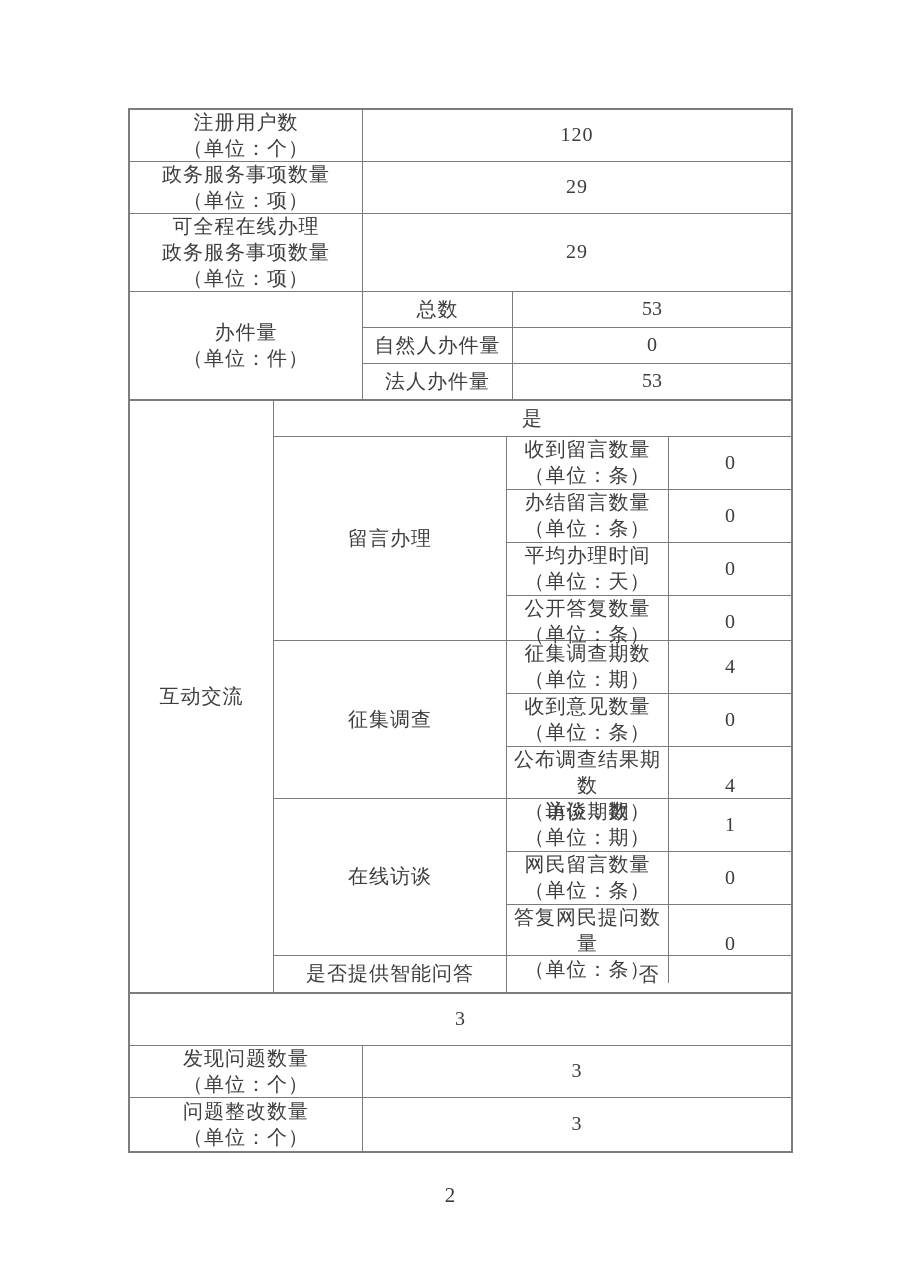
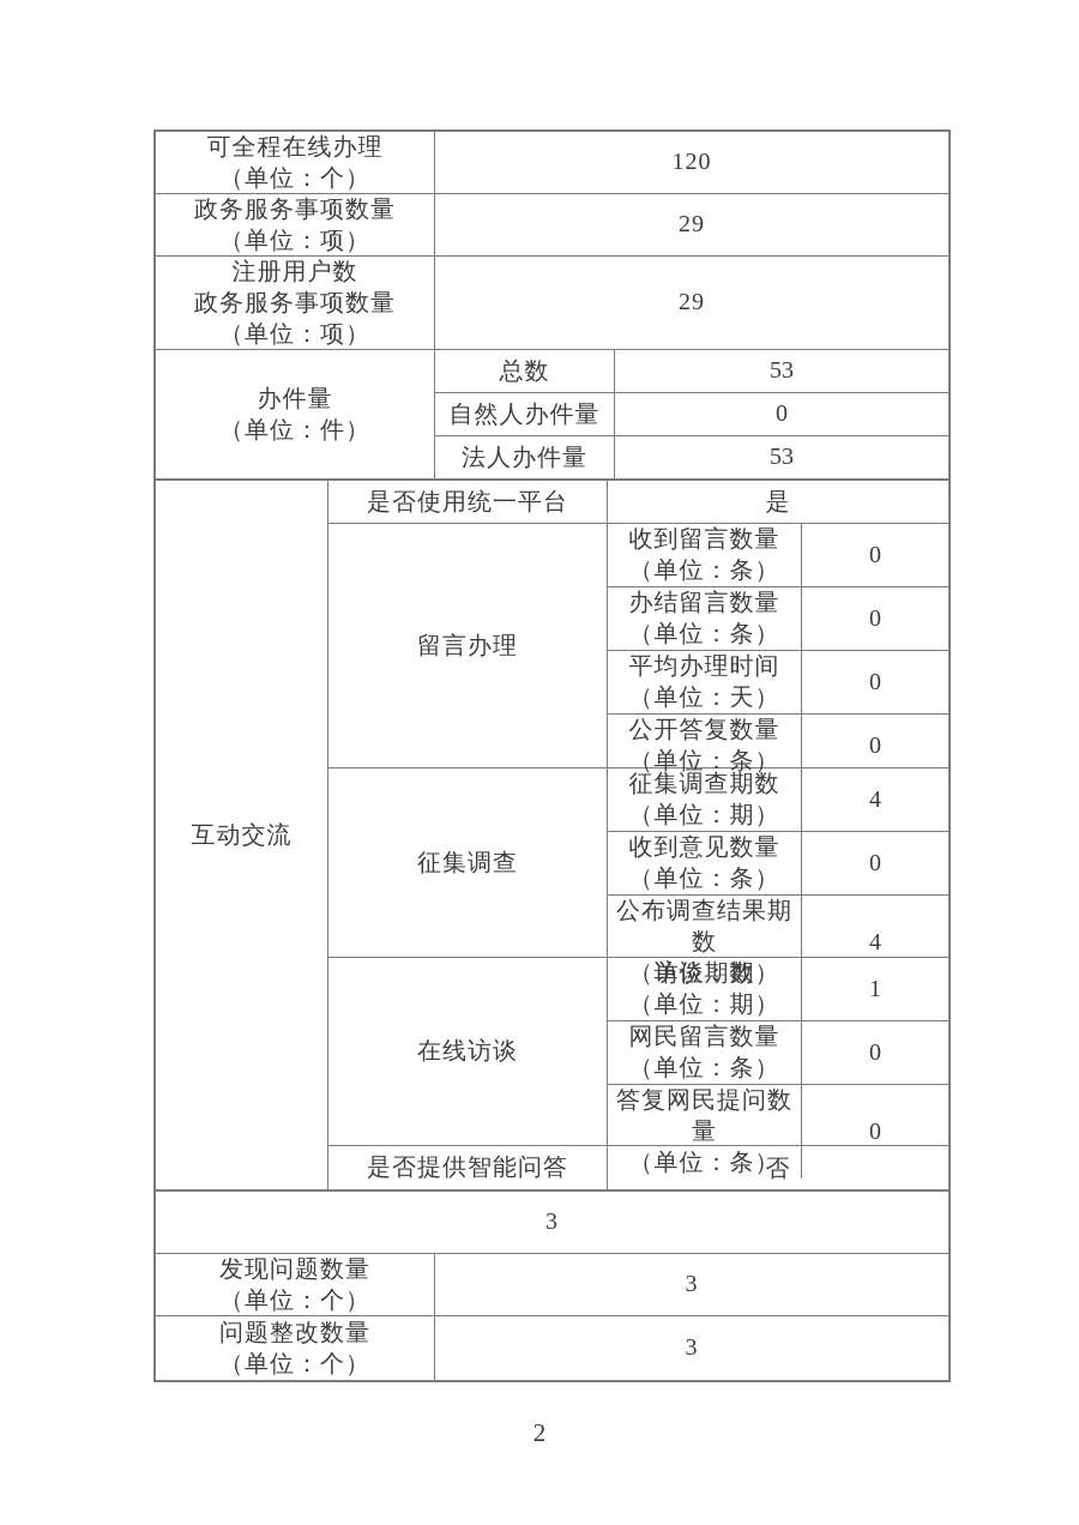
- 注册用户数
+ 可全程在线办理
  （单位：个）
  120
  政务服务事项数量
  （单位：项）
  29
- 可全程在线办理
+ 注册用户数
  政务服务事项数量
  （单位：项）
  29
  办件量
  （单位：件）
  总数
  53
  自然人办件量
  0
  法人办件量
  53
  互动交流
+ 是否使用统一平台
  是
  留言办理
  收到留言数量
  （单位：条）
  0
  办结留言数量
  （单位：条）
  0
  平均办理时间
  （单位：天）
  0
  公开答复数量
  （单位：条）
  0
  征集调查
  征集调查期数
  （单位：期）
  4
  收到意见数量
  （单位：条）
  0
  公布调查结果期数
  （单位：期）
  4
  在线访谈
  访谈期数
  （单位：期）
  1
  网民留言数量
  （单位：条）
  0
  答复网民提问数量
  （单位：条）
  0
  是否提供智能问答
  否
  3
  发现问题数量
  （单位：个）
  3
  问题整改数量
  （单位：个）
  3
  2
